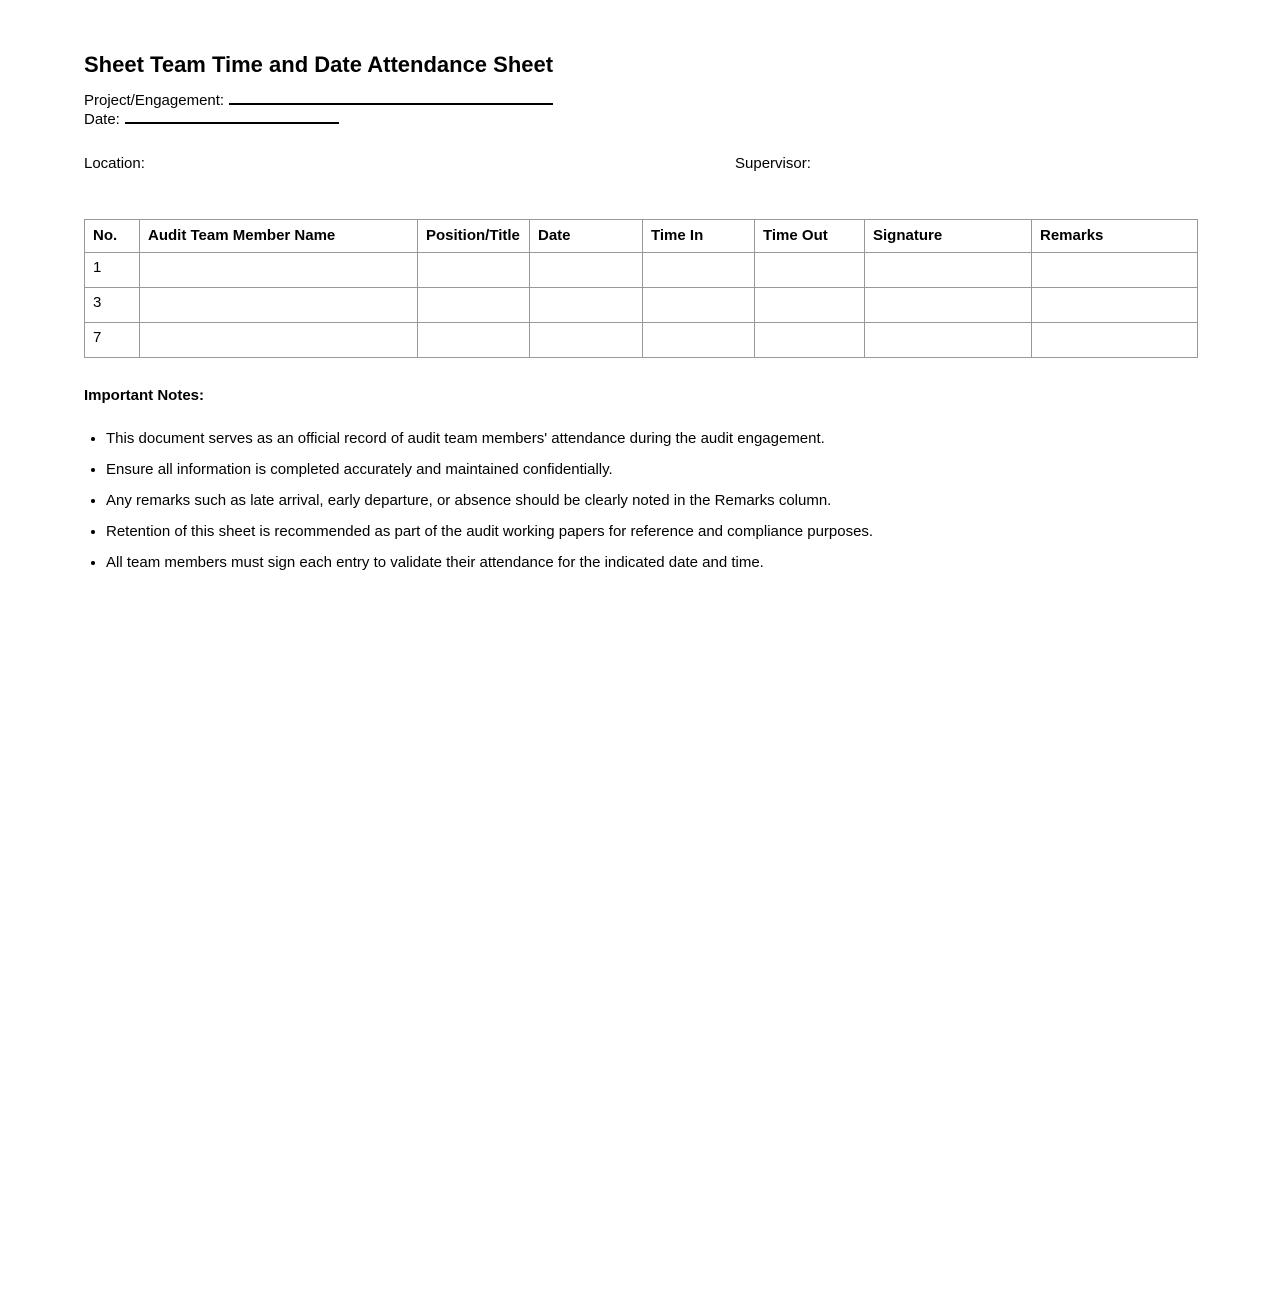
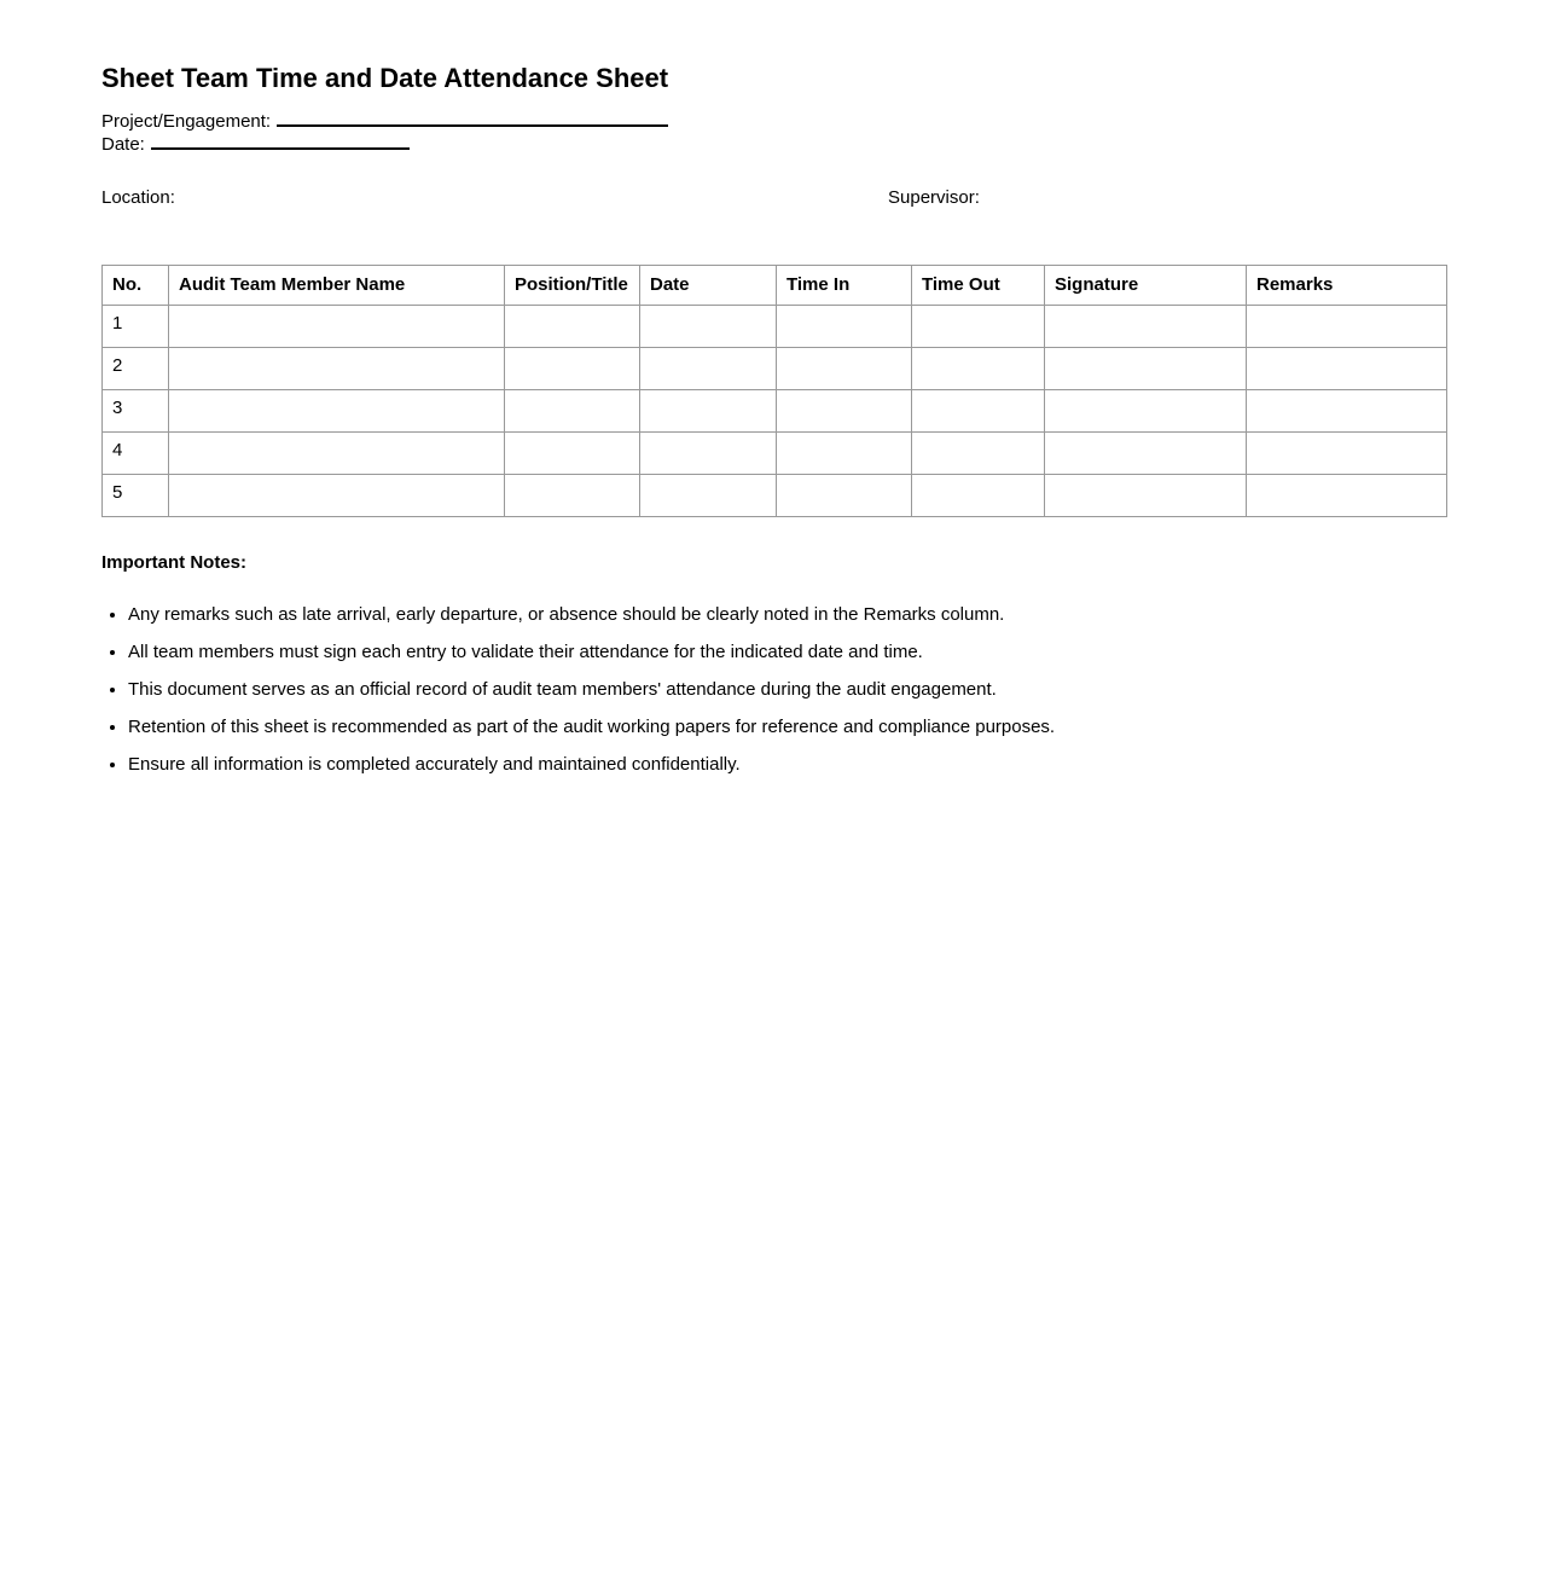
  Sheet Team Time and Date Attendance Sheet
  Project/Engagement:
  Date:
  Location:
  Supervisor:
  No.	Audit Team Member Name	Position/Title	Date	Time In	Time Out	Signature	Remarks
  1
+ 2
  3
+ 4
- 7
+ 5
  Important Notes:
- This document serves as an official record of audit team members' attendance during the audit engagement.
+ Any remarks such as late arrival, early departure, or absence should be clearly noted in the Remarks column.
- Ensure all information is completed accurately and maintained confidentially.
+ All team members must sign each entry to validate their attendance for the indicated date and time.
- Any remarks such as late arrival, early departure, or absence should be clearly noted in the Remarks column.
+ This document serves as an official record of audit team members' attendance during the audit engagement.
  Retention of this sheet is recommended as part of the audit working papers for reference and compliance purposes.
- All team members must sign each entry to validate their attendance for the indicated date and time.
+ Ensure all information is completed accurately and maintained confidentially.
